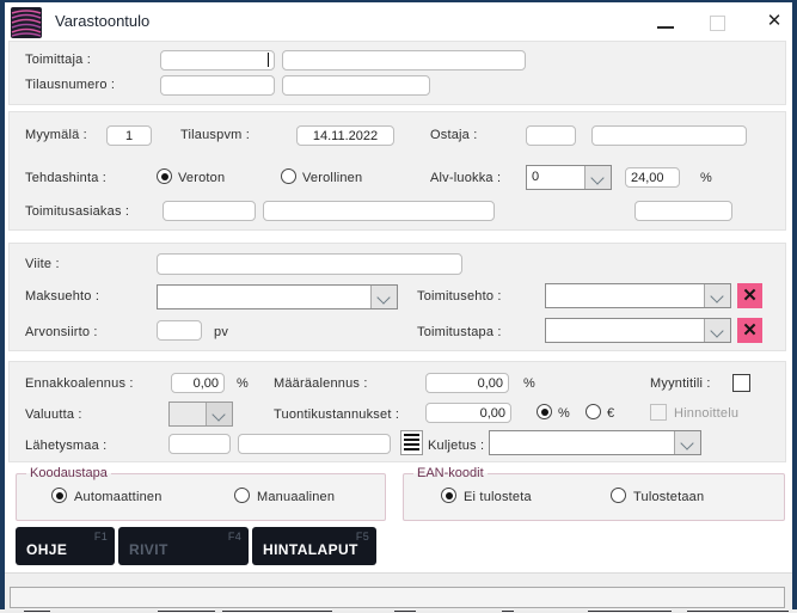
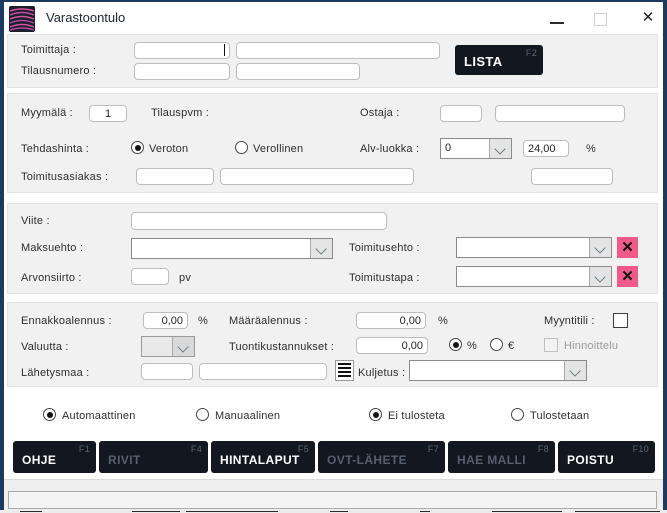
  Varastoontulo
  ✕
  Toimittaja :
  Tilausnumero :
+ LISTA
+ F2
  Myymälä :
  1
  Tilauspvm :
- 14.11.2022
  Ostaja :
  Tehdashinta :
  Veroton
  Verollinen
  Alv-luokka :
  0
  24,00
  %
  Toimitusasiakas :
  Viite :
  Maksuehto :
  Toimitusehto :
  ✕
  Arvonsiirto :
  pv
  Toimitustapa :
  ✕
  Ennakkoalennus :
  0,00
  %
  Määräalennus :
  0,00
  %
  Myyntitili :
  Valuutta :
  Tuontikustannukset :
  0,00
  %
  €
  Hinnoittelu
  Lähetysmaa :
  Kuljetus :
- Koodaustapa
  Automaattinen
  Manuaalinen
- EAN-koodit
  Ei tulosteta
  Tulostetaan
  OHJE
  F1
  RIVIT
  F4
  HINTALAPUT
  F5
+ OVT-LÄHETE
+ F7
+ HAE MALLI
+ F8
+ POISTU
+ F10
